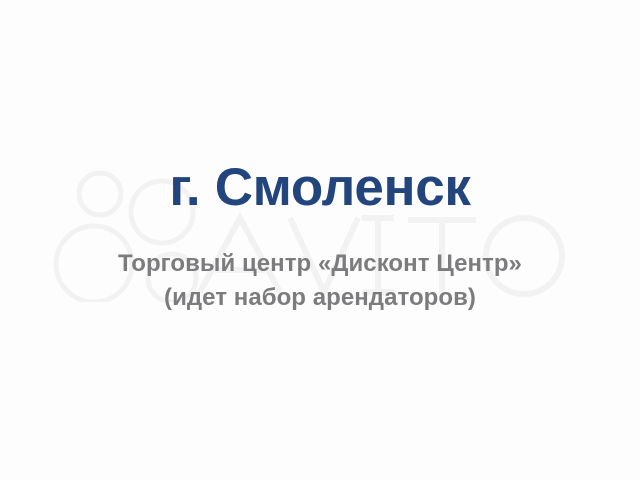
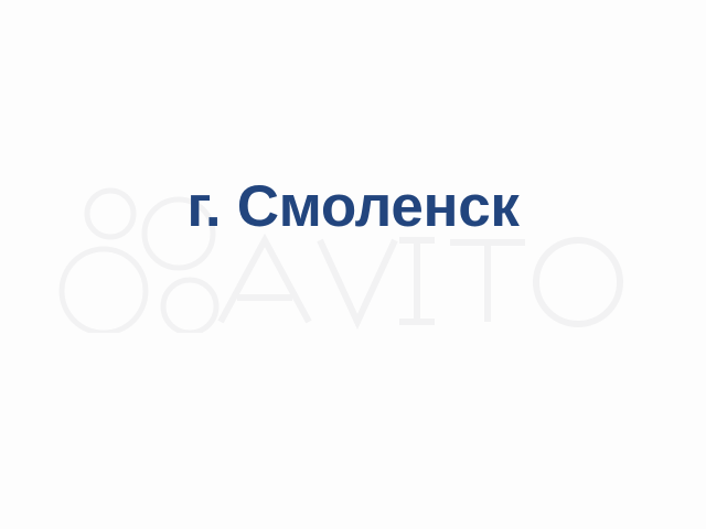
  г. Смоленск
- Торговый центр «Дисконт Центр»
- (идет набор арендаторов)
